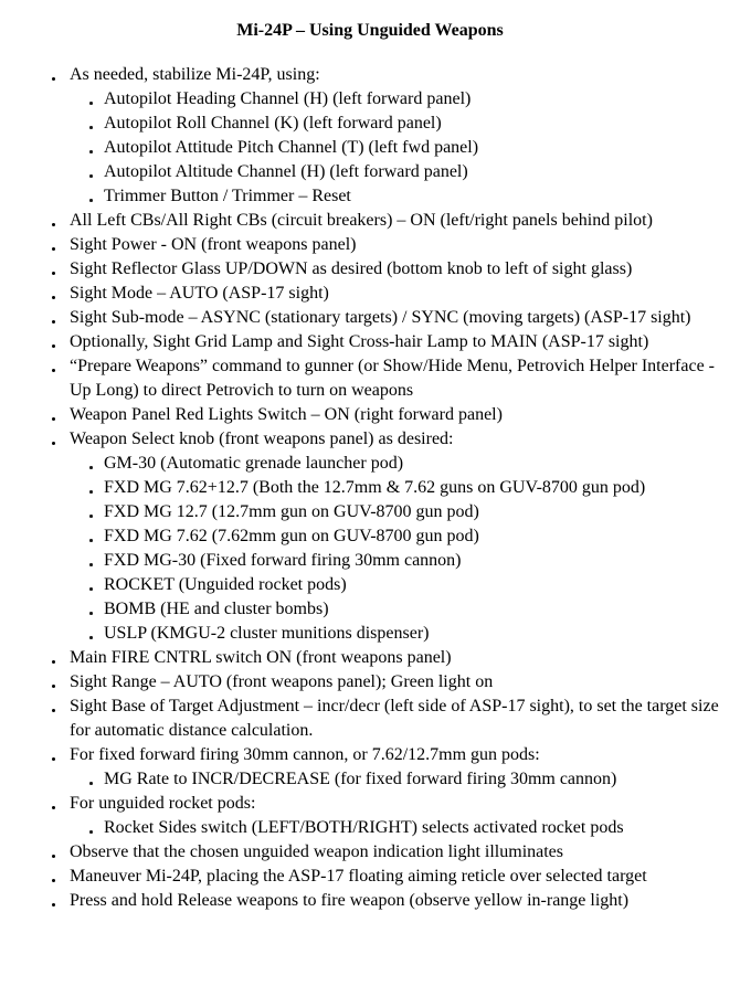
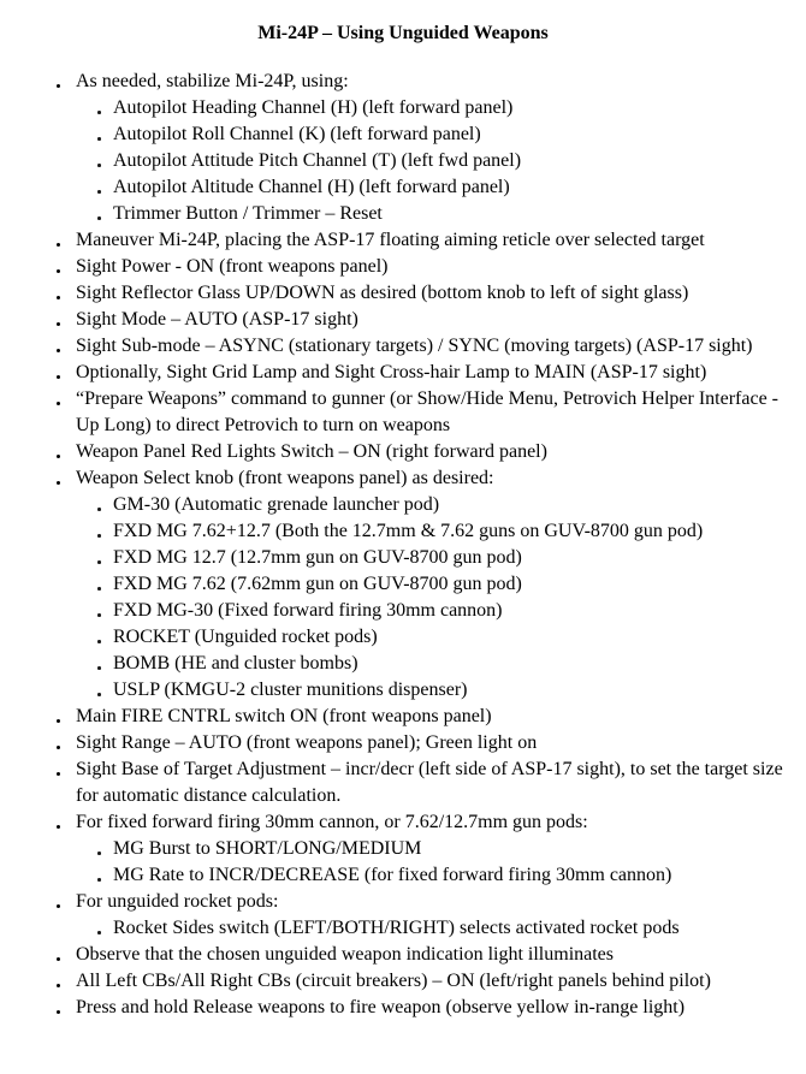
  Mi-24P – Using Unguided Weapons
  As needed, stabilize Mi-24P, using:
  Autopilot Heading Channel (H) (left forward panel)
  Autopilot Roll Channel (K) (left forward panel)
  Autopilot Attitude Pitch Channel (T) (left fwd panel)
  Autopilot Altitude Channel (H) (left forward panel)
  Trimmer Button / Trimmer – Reset
- All Left CBs/All Right CBs (circuit breakers) – ON (left/right panels behind pilot)
+ Maneuver Mi-24P, placing the ASP-17 floating aiming reticle over selected target
  Sight Power - ON (front weapons panel)
  Sight Reflector Glass UP/DOWN as desired (bottom knob to left of sight glass)
  Sight Mode – AUTO (ASP-17 sight)
  Sight Sub-mode – ASYNC (stationary targets) / SYNC (moving targets) (ASP-17 sight)
  Optionally, Sight Grid Lamp and Sight Cross-hair Lamp to MAIN (ASP-17 sight)
  “Prepare Weapons” command to gunner (or Show/Hide Menu, Petrovich Helper Interface - Up Long) to direct Petrovich to turn on weapons
  Weapon Panel Red Lights Switch – ON (right forward panel)
  Weapon Select knob (front weapons panel) as desired:
  GM-30 (Automatic grenade launcher pod)
  FXD MG 7.62+12.7 (Both the 12.7mm & 7.62 guns on GUV-8700 gun pod)
  FXD MG 12.7 (12.7mm gun on GUV-8700 gun pod)
  FXD MG 7.62 (7.62mm gun on GUV-8700 gun pod)
  FXD MG-30 (Fixed forward firing 30mm cannon)
  ROCKET (Unguided rocket pods)
  BOMB (HE and cluster bombs)
  USLP (KMGU-2 cluster munitions dispenser)
  Main FIRE CNTRL switch ON (front weapons panel)
  Sight Range – AUTO (front weapons panel); Green light on
  Sight Base of Target Adjustment – incr/decr (left side of ASP-17 sight), to set the target size for automatic distance calculation.
  For fixed forward firing 30mm cannon, or 7.62/12.7mm gun pods:
+ MG Burst to SHORT/LONG/MEDIUM
  MG Rate to INCR/DECREASE (for fixed forward firing 30mm cannon)
  For unguided rocket pods:
  Rocket Sides switch (LEFT/BOTH/RIGHT) selects activated rocket pods
  Observe that the chosen unguided weapon indication light illuminates
- Maneuver Mi-24P, placing the ASP-17 floating aiming reticle over selected target
+ All Left CBs/All Right CBs (circuit breakers) – ON (left/right panels behind pilot)
  Press and hold Release weapons to fire weapon (observe yellow in-range light)
